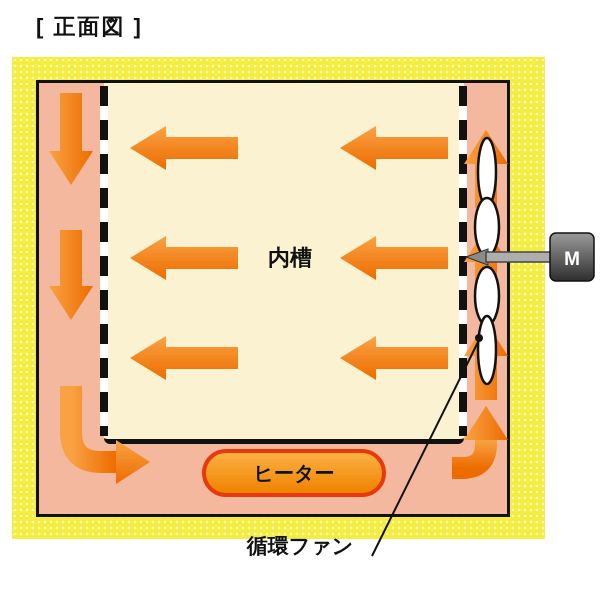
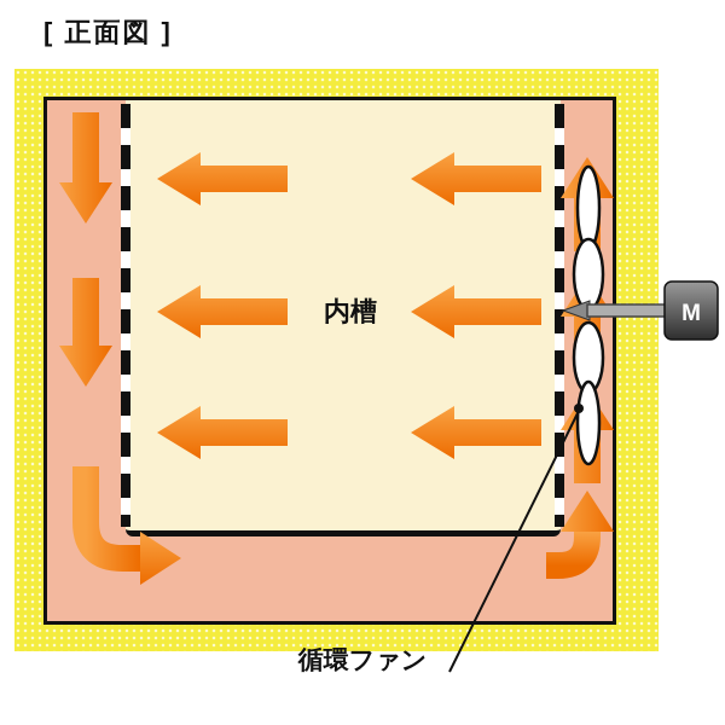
  [ 正面図 ]
  M
  内槽
- ヒーター
  循環ファン
